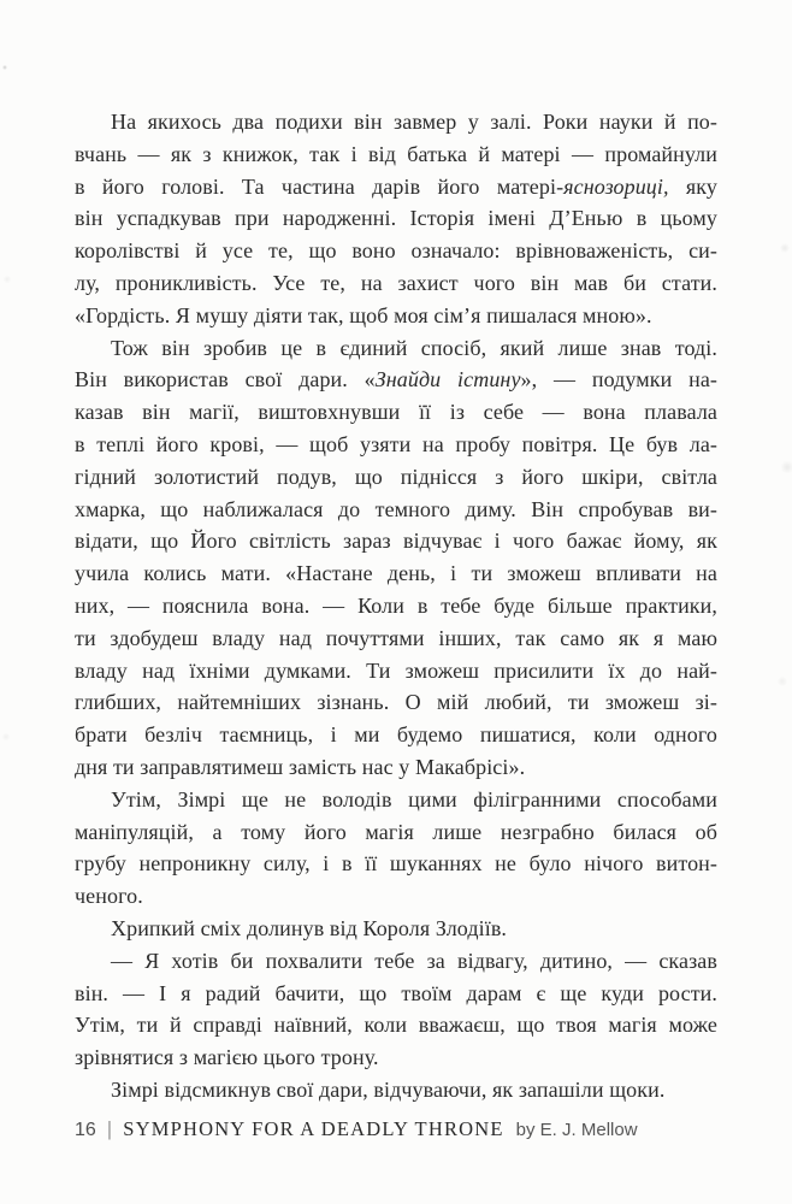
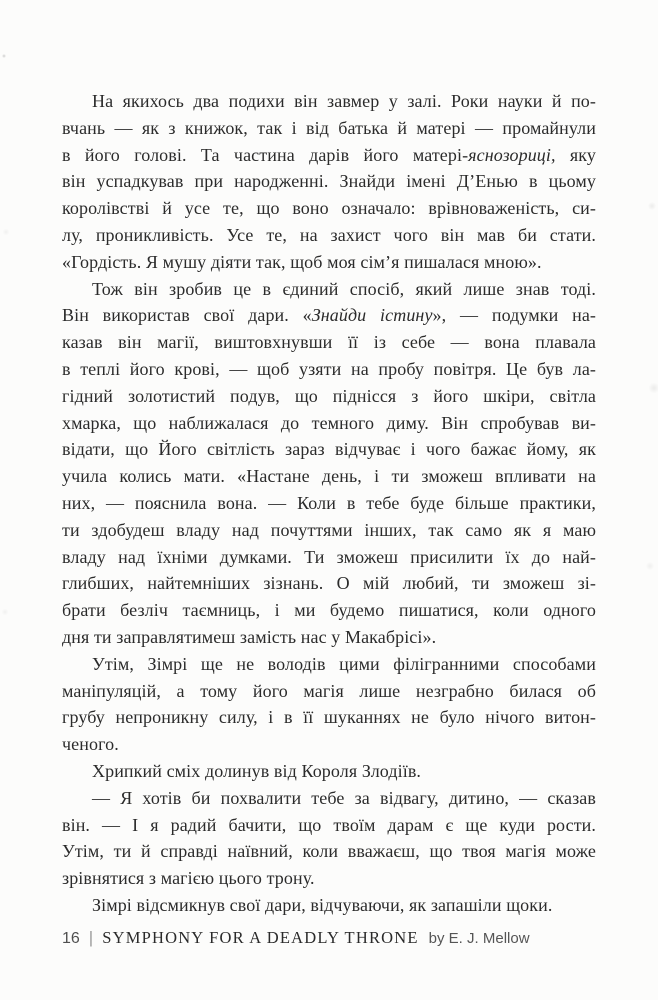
  На якихось два подихи він завмер у залі. Роки науки й по-
  вчань — як з книжок, так і від батька й матері — промайнули
  в його голові. Та частина дарів його матері-яснозориці, яку
- він успадкував при народженні. Історія імені Д’Енью в цьому
+ він успадкував при народженні. Знайди імені Д’Енью в цьому
  королівстві й усе те, що воно означало: врівноваженість, си-
  лу, проникливість. Усе те, на захист чого він мав би стати.
  «Гордість. Я мушу діяти так, щоб моя сім’я пишалася мною».
  Тож він зробив це в єдиний спосіб, який лише знав тоді.
  Він використав свої дари. «Знайди істину», — подумки на-
  казав він магії, виштовхнувши її із себе — вона плавала
  в теплі його крові, — щоб узяти на пробу повітря. Це був ла-
  гідний золотистий подув, що піднісся з його шкіри, світла
  хмарка, що наближалася до темного диму. Він спробував ви-
  відати, що Його світлість зараз відчуває і чого бажає йому, як
  учила колись мати. «Настане день, і ти зможеш впливати на
  них, — пояснила вона. — Коли в тебе буде більше практики,
  ти здобудеш владу над почуттями інших, так само як я маю
  владу над їхніми думками. Ти зможеш присилити їх до най-
  глибших, найтемніших зізнань. О мій любий, ти зможеш зі-
  брати безліч таємниць, і ми будемо пишатися, коли одного
  дня ти заправлятимеш замість нас у Макабрісі».
  Утім, Зімрі ще не володів цими філігранними способами
  маніпуляцій, а тому його магія лише незграбно билася об
  грубу непроникну силу, і в її шуканнях не було нічого витон-
  ченого.
  Хрипкий сміх долинув від Короля Злодіїв.
  — Я хотів би похвалити тебе за відвагу, дитино, — сказав
  він. — І я радий бачити, що твоїм дарам є ще куди рости.
  Утім, ти й справді наївний, коли вважаєш, що твоя магія може
  зрівнятися з магією цього трону.
  Зімрі відсмикнув свої дари, відчуваючи, як запашіли щоки.
  16
  |
  SYMPHONY FOR A DEADLY THRONE
  by E. J. Mellow
